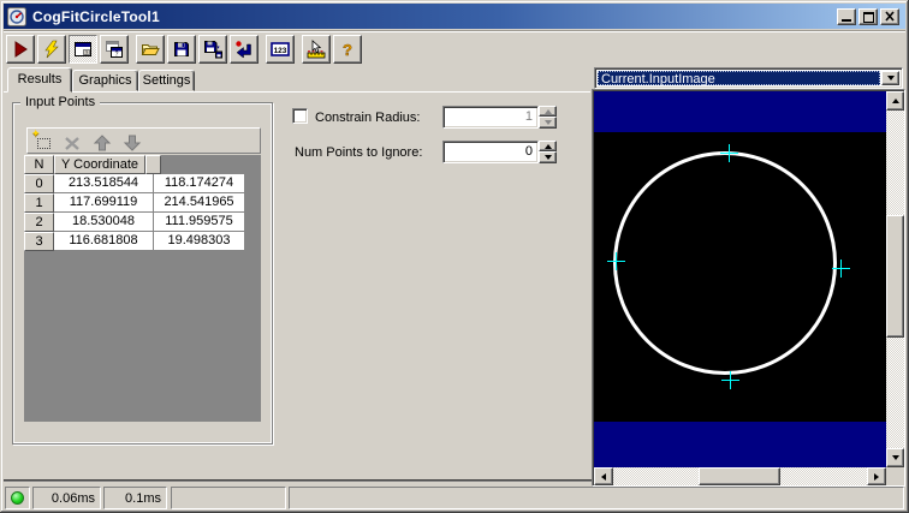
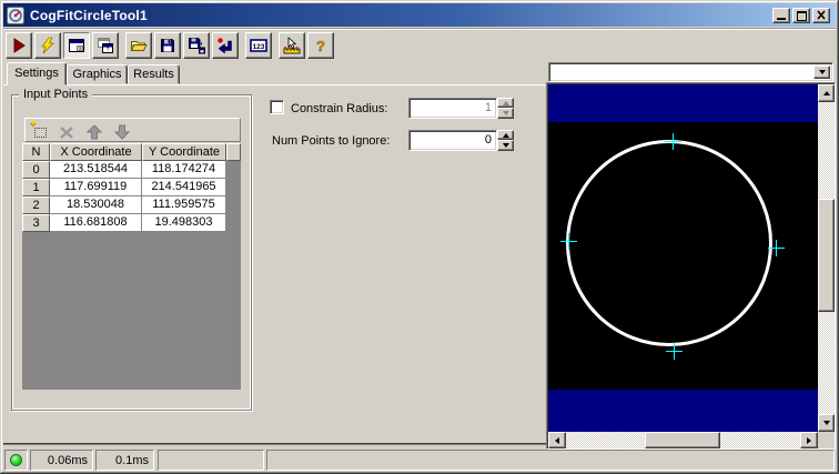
  CogFitCircleTool1
  ?
- Results
+ Settings
  Graphics
- Settings
+ Results
  Input Points
  ✦
  N
+ X Coordinate
  Y Coordinate
  0
  213.518544
  118.174274
  1
  117.699119
  214.541965
  2
  18.530048
  111.959575
  3
  116.681808
  19.498303
  Constrain Radius:
  1
  Num Points to Ignore:
  0
- Current.InputImage
  0.06ms
  0.1ms
